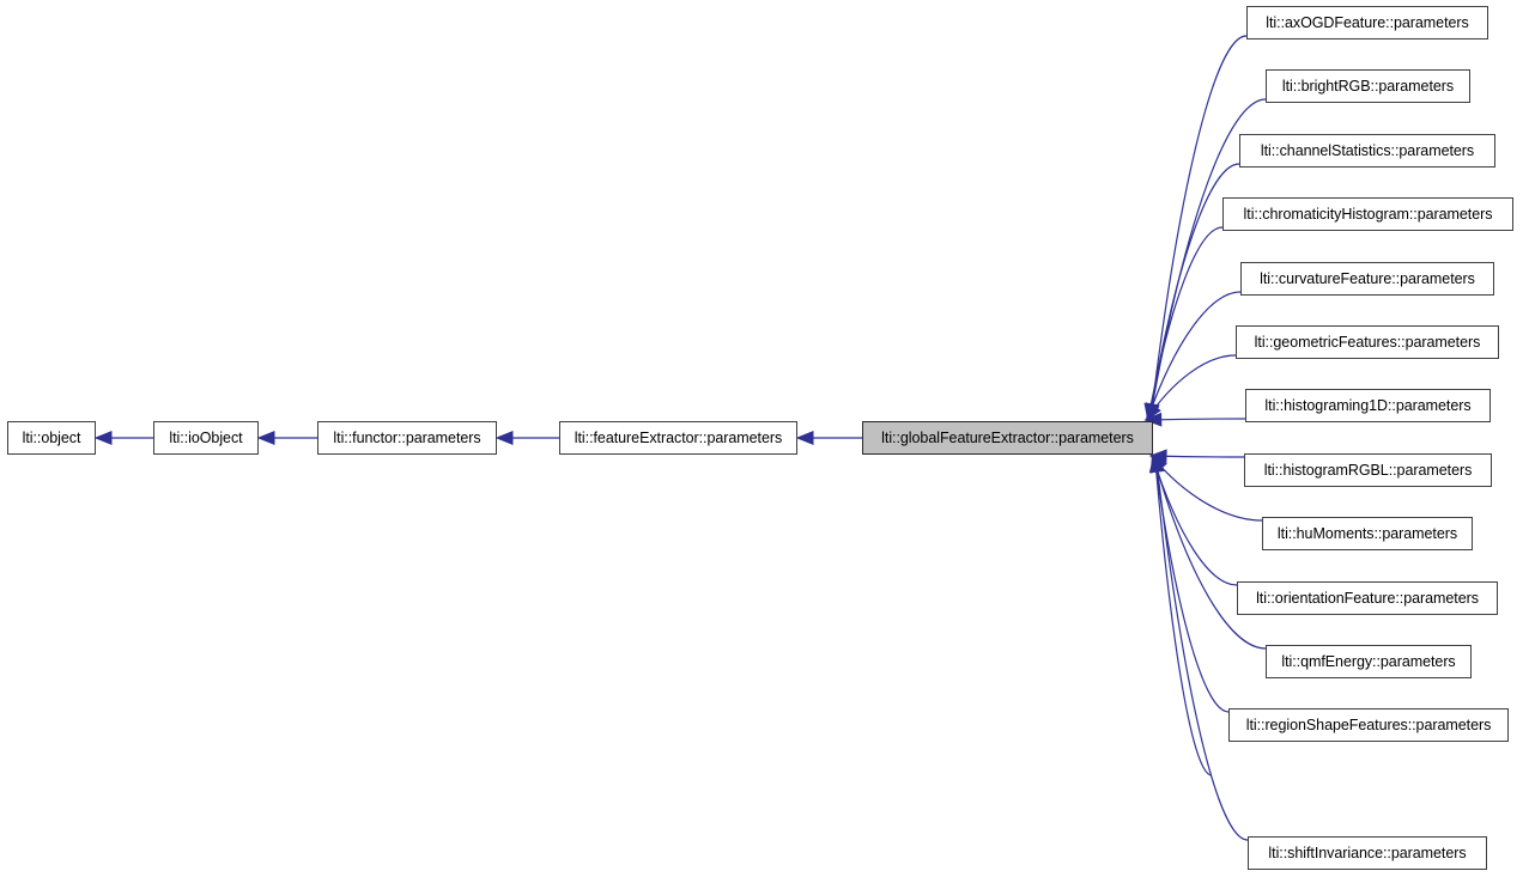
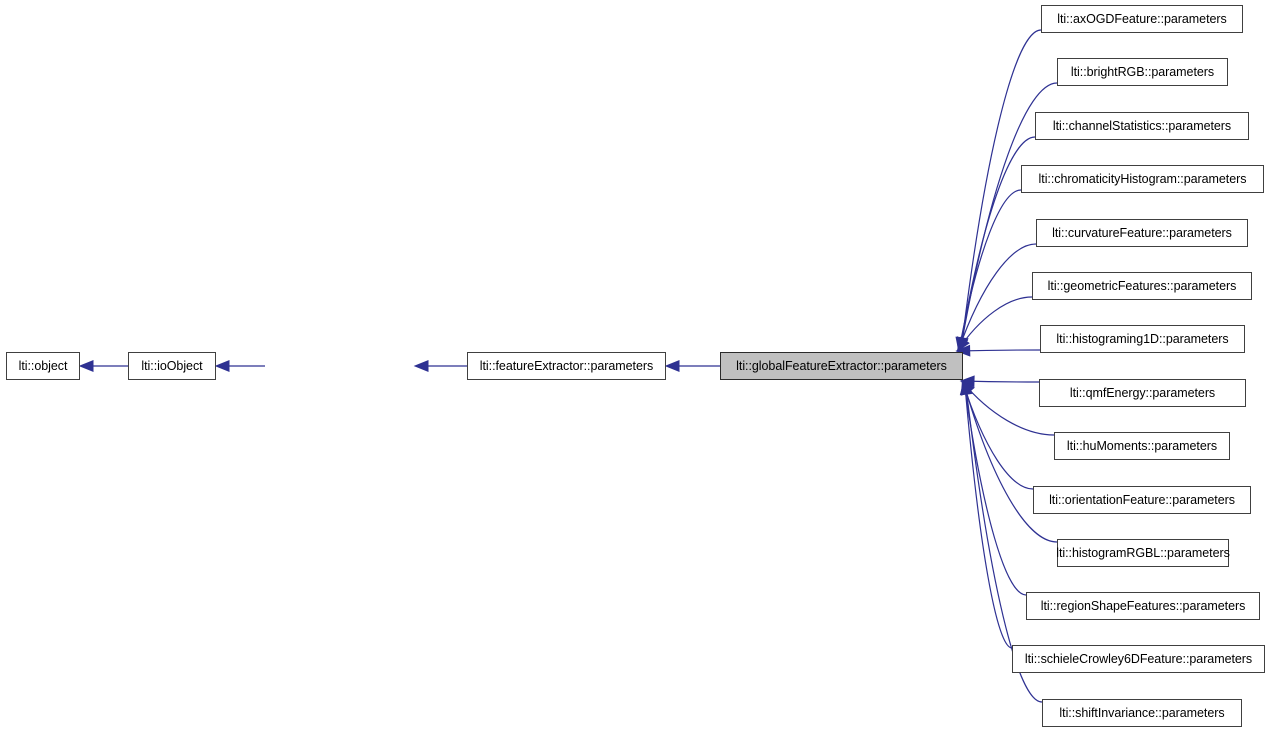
  lti::object
  lti::ioObject
- lti::functor::parameters
  lti::featureExtractor::parameters
  lti::globalFeatureExtractor::parameters
  lti::axOGDFeature::parameters
  lti::brightRGB::parameters
  lti::channelStatistics::parameters
  lti::chromaticityHistogram::parameters
  lti::curvatureFeature::parameters
  lti::geometricFeatures::parameters
  lti::histograming1D::parameters
- lti::histogramRGBL::parameters
+ lti::qmfEnergy::parameters
  lti::huMoments::parameters
  lti::orientationFeature::parameters
- lti::qmfEnergy::parameters
+ lti::histogramRGBL::parameters
  lti::regionShapeFeatures::parameters
+ lti::schieleCrowley6DFeature::parameters
  lti::shiftInvariance::parameters
